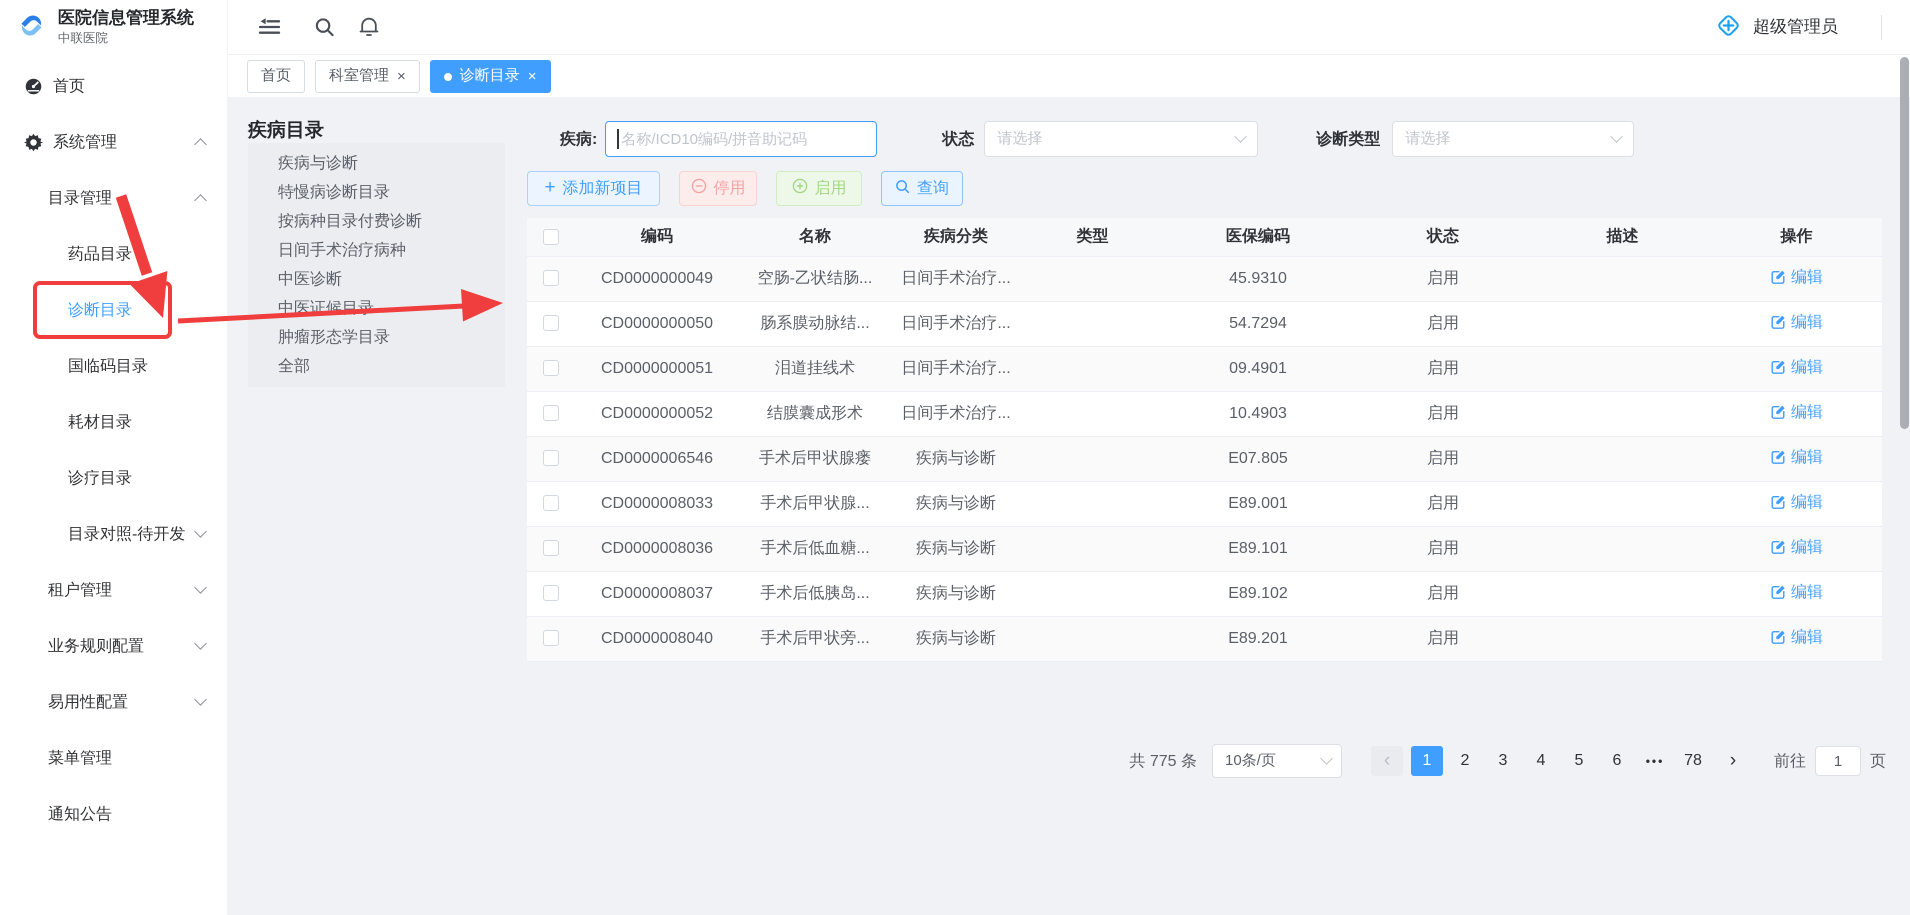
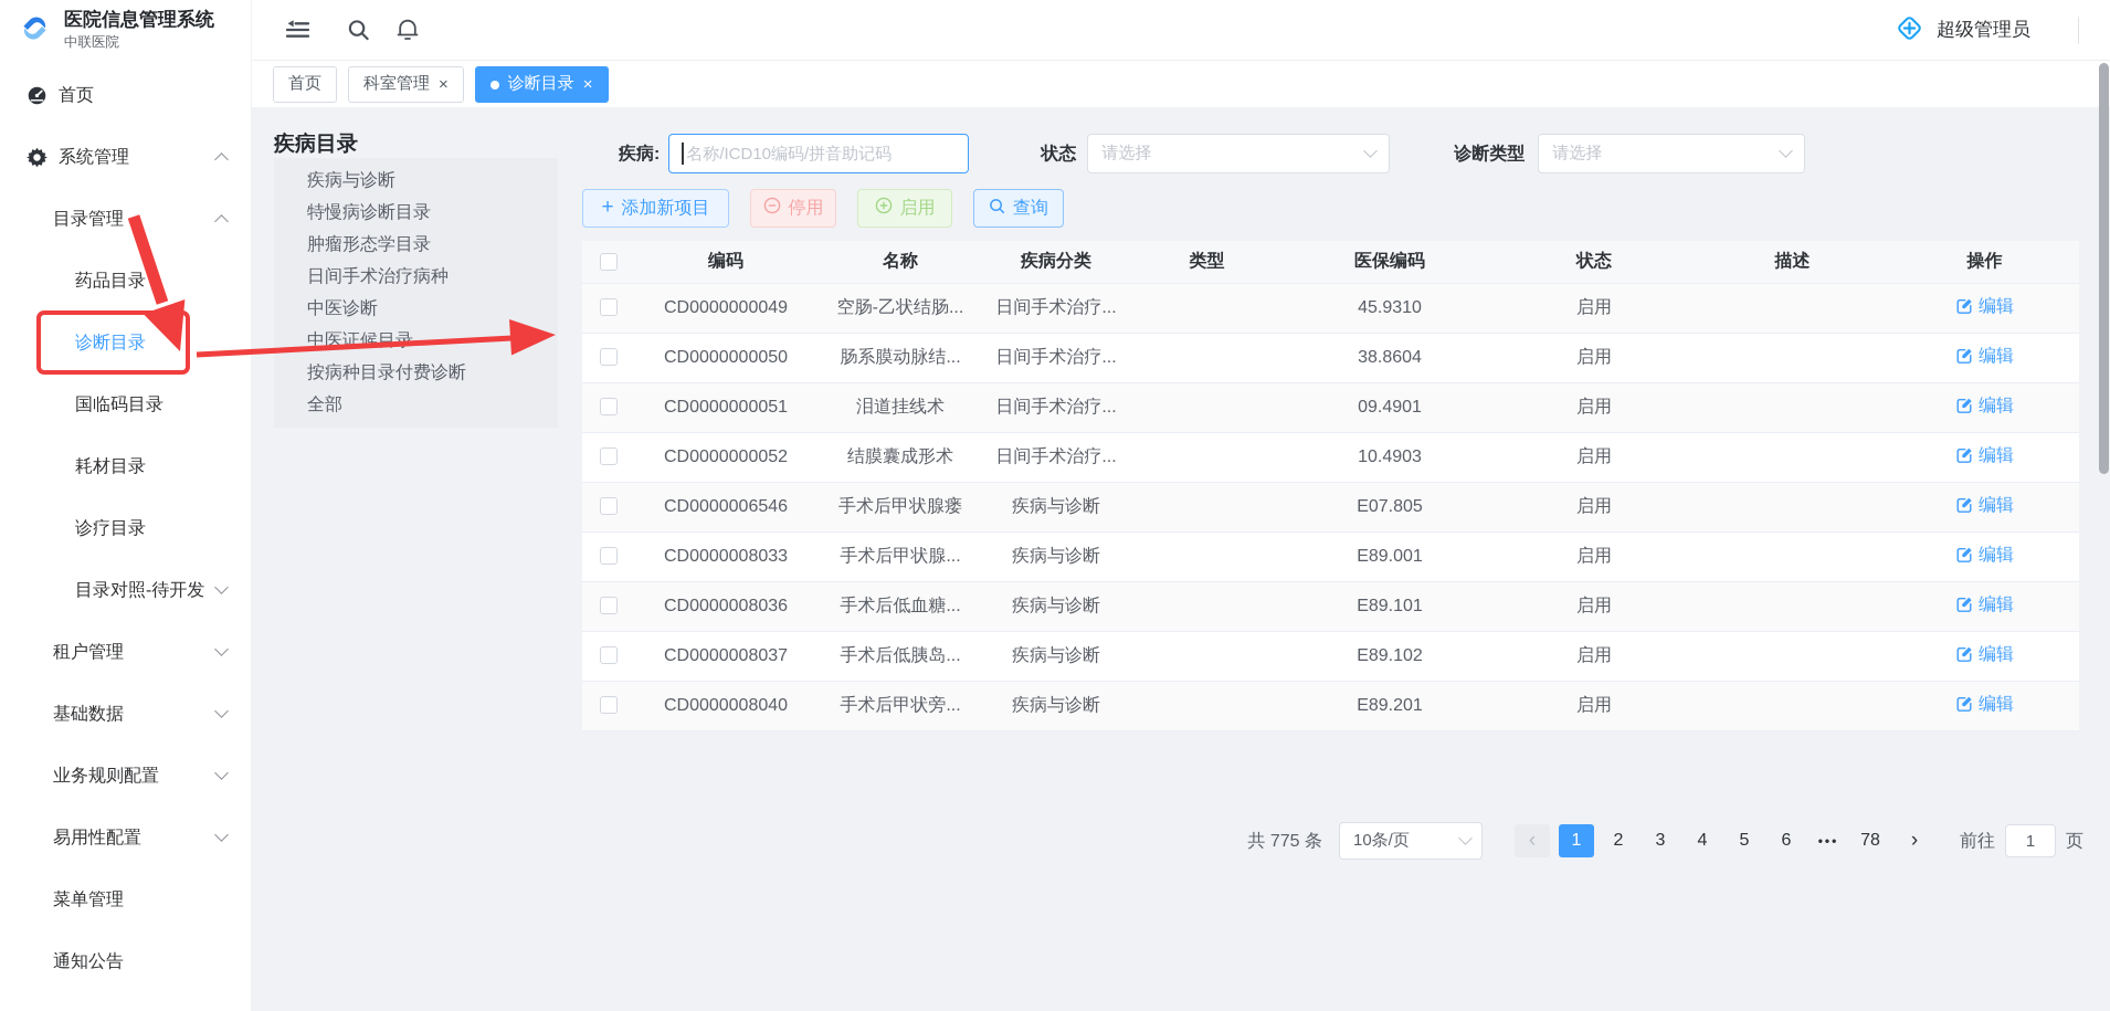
  医院信息管理系统
  中联医院
  首页
  系统管理
  目录管理
  药品目录
  诊断目录
  国临码目录
  耗材目录
  诊疗目录
  目录对照-待开发
  租户管理
+ 基础数据
  业务规则配置
  易用性配置
  菜单管理
  通知公告
  超级管理员
  首页
  科室管理
  ×
  诊断目录
  ×
  疾病目录
  疾病与诊断
  特慢病诊断目录
- 按病种目录付费诊断
+ 肿瘤形态学目录
  日间手术治疗病种
  中医诊断
  中医证候目录
- 肿瘤形态学目录
+ 按病种目录付费诊断
  全部
  疾病:
  名称/ICD10编码/拼音助记码
  状态
  请选择
  诊断类型
  请选择
  +
  添加新项目
  停用
  启用
  查询
  	编码	名称	疾病分类	类型	医保编码	状态	描述	操作
  	CD0000000049	空肠-乙状结肠...	日间手术治疗...		45.9310	启用		编辑
- 	CD0000000050	肠系膜动脉结...	日间手术治疗...		54.7294	启用		编辑
+ 	CD0000000050	肠系膜动脉结...	日间手术治疗...		38.8604	启用		编辑
  	CD0000000051	泪道挂线术	日间手术治疗...		09.4901	启用		编辑
  	CD0000000052	结膜囊成形术	日间手术治疗...		10.4903	启用		编辑
  	CD0000006546	手术后甲状腺瘘	疾病与诊断		E07.805	启用		编辑
  	CD0000008033	手术后甲状腺...	疾病与诊断		E89.001	启用		编辑
  	CD0000008036	手术后低血糖...	疾病与诊断		E89.101	启用		编辑
  	CD0000008037	手术后低胰岛...	疾病与诊断		E89.102	启用		编辑
  	CD0000008040	手术后甲状旁...	疾病与诊断		E89.201	启用		编辑
  共 775 条
  10条/页
  ‹
  1
  2
  3
  4
  5
  6
  •••
  78
  ›
  前往
  1
  页
